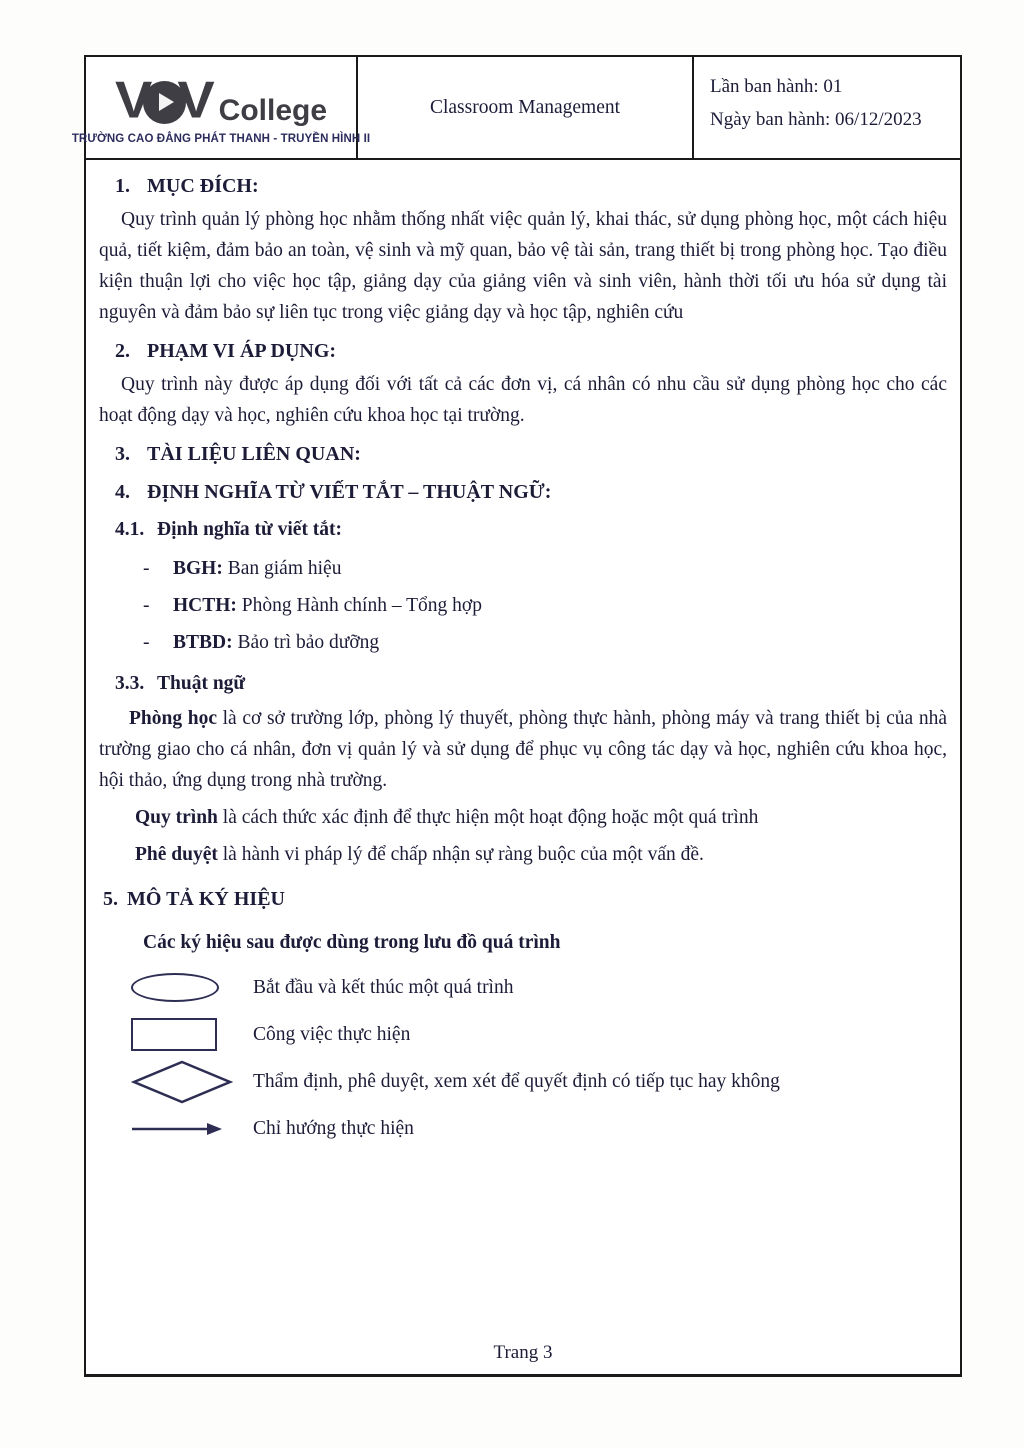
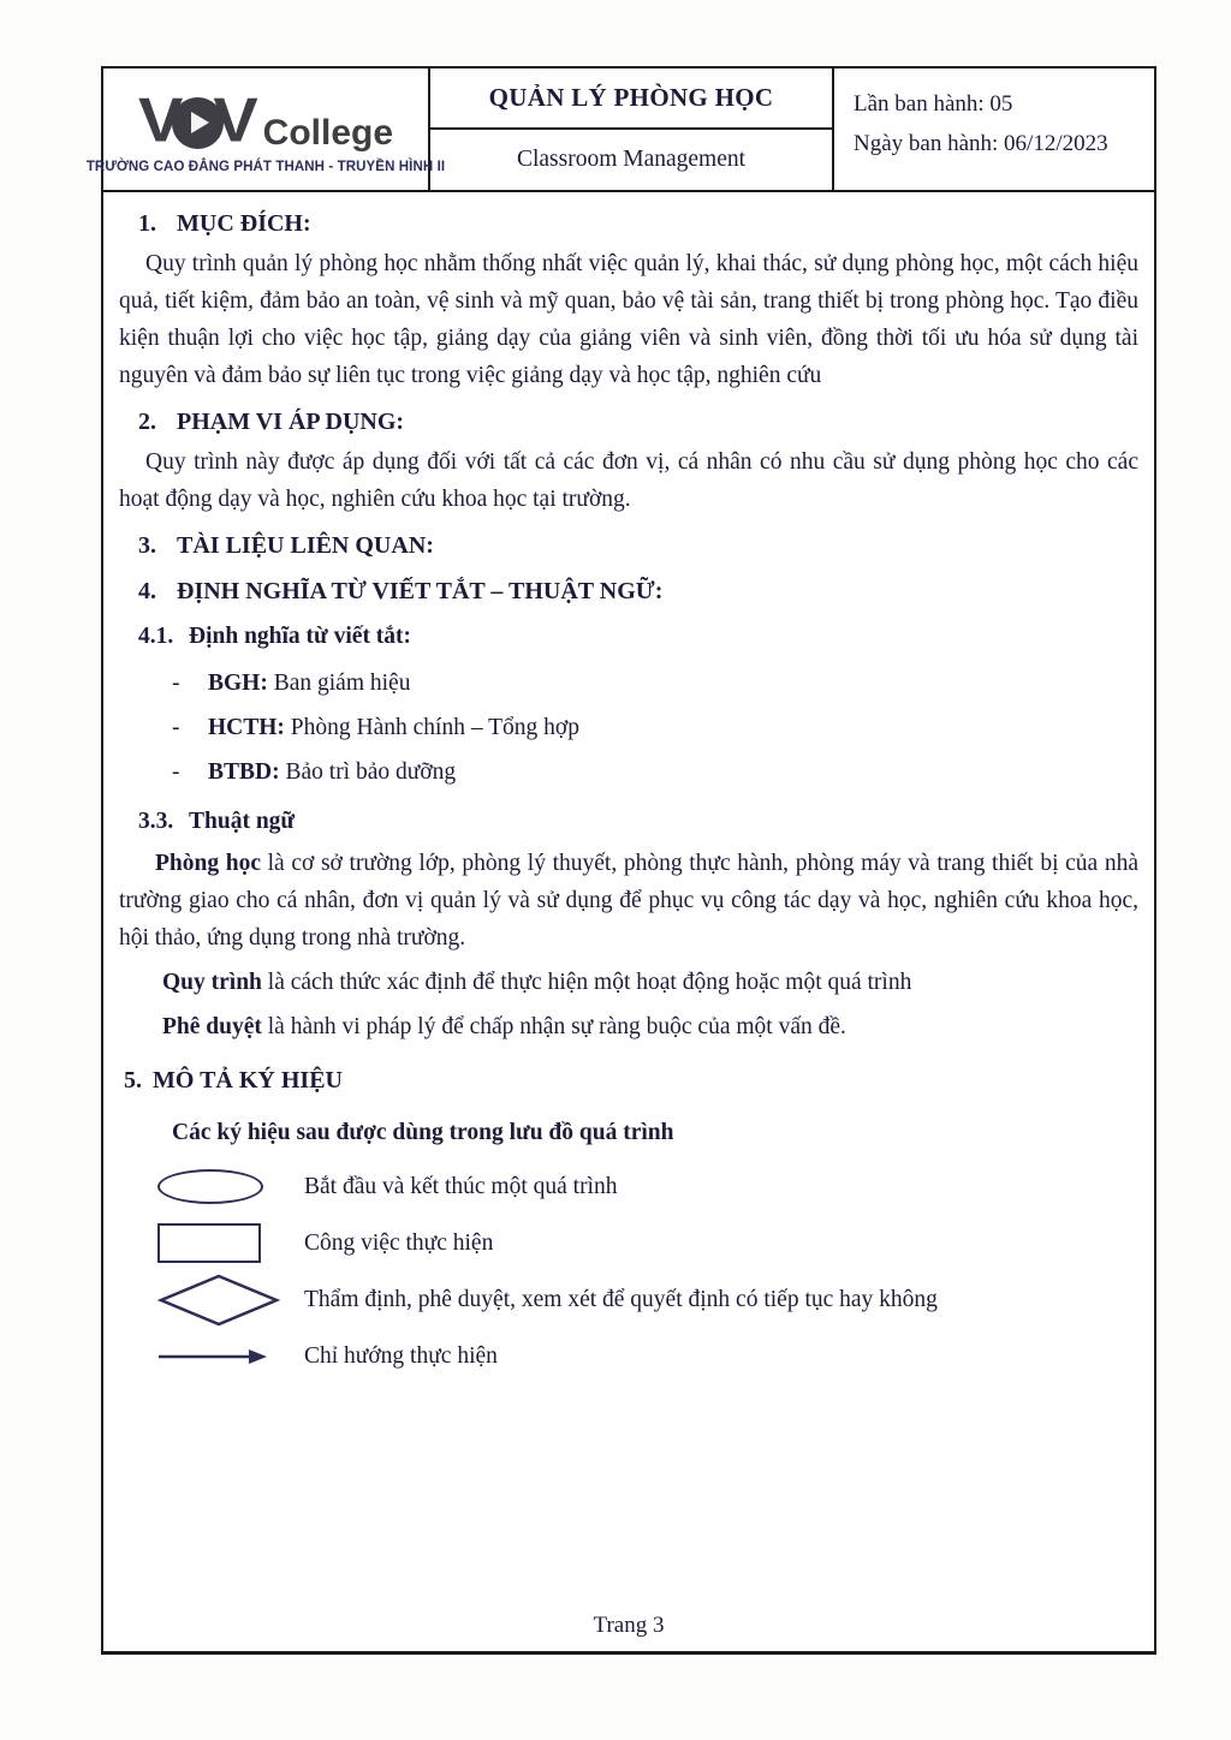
  V
  V
  College
  TRƯỜNG CAO ĐẲNG PHÁT THANH - TRUYỀN HÌNH II
+ QUẢN LÝ PHÒNG HỌC
  Classroom Management
- Lần ban hành: 01
+ Lần ban hành: 05
  Ngày ban hành: 06/12/2023
  1. MỤC ĐÍCH:
- Quy trình quản lý phòng học nhằm thống nhất việc quản lý, khai thác, sử dụng phòng học, một cách hiệu quả, tiết kiệm, đảm bảo an toàn, vệ sinh và mỹ quan, bảo vệ tài sản, trang thiết bị trong phòng học. Tạo điều kiện thuận lợi cho việc học tập, giảng dạy của giảng viên và sinh viên, hành thời tối ưu hóa sử dụng tài nguyên và đảm bảo sự liên tục trong việc giảng dạy và học tập, nghiên cứu
+ Quy trình quản lý phòng học nhằm thống nhất việc quản lý, khai thác, sử dụng phòng học, một cách hiệu quả, tiết kiệm, đảm bảo an toàn, vệ sinh và mỹ quan, bảo vệ tài sản, trang thiết bị trong phòng học. Tạo điều kiện thuận lợi cho việc học tập, giảng dạy của giảng viên và sinh viên, đồng thời tối ưu hóa sử dụng tài nguyên và đảm bảo sự liên tục trong việc giảng dạy và học tập, nghiên cứu
  2. PHẠM VI ÁP DỤNG:
  Quy trình này được áp dụng đối với tất cả các đơn vị, cá nhân có nhu cầu sử dụng phòng học cho các hoạt động dạy và học, nghiên cứu khoa học tại trường.
  3. TÀI LIỆU LIÊN QUAN:
  4. ĐỊNH NGHĨA TỪ VIẾT TẮT – THUẬT NGỮ:
  4.1. Định nghĩa từ viết tắt:
  - BGH: Ban giám hiệu
  - HCTH: Phòng Hành chính – Tổng hợp
  - BTBD: Bảo trì bảo dưỡng
  3.3. Thuật ngữ
  Phòng học là cơ sở trường lớp, phòng lý thuyết, phòng thực hành, phòng máy và trang thiết bị của nhà trường giao cho cá nhân, đơn vị quản lý và sử dụng để phục vụ công tác dạy và học, nghiên cứu khoa học, hội thảo, ứng dụng trong nhà trường.
  Quy trình là cách thức xác định để thực hiện một hoạt động hoặc một quá trình
  Phê duyệt là hành vi pháp lý để chấp nhận sự ràng buộc của một vấn đề.
  5. MÔ TẢ KÝ HIỆU
  Các ký hiệu sau được dùng trong lưu đồ quá trình
  Bắt đầu và kết thúc một quá trình
  Công việc thực hiện
  Thẩm định, phê duyệt, xem xét để quyết định có tiếp tục hay không
  Chỉ hướng thực hiện
  Trang 3
